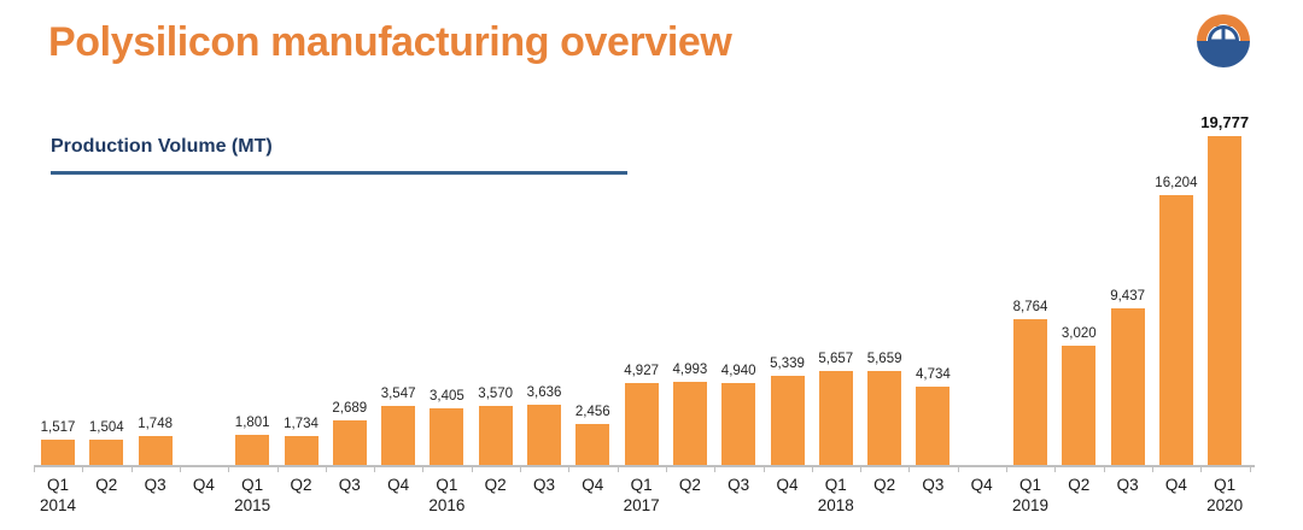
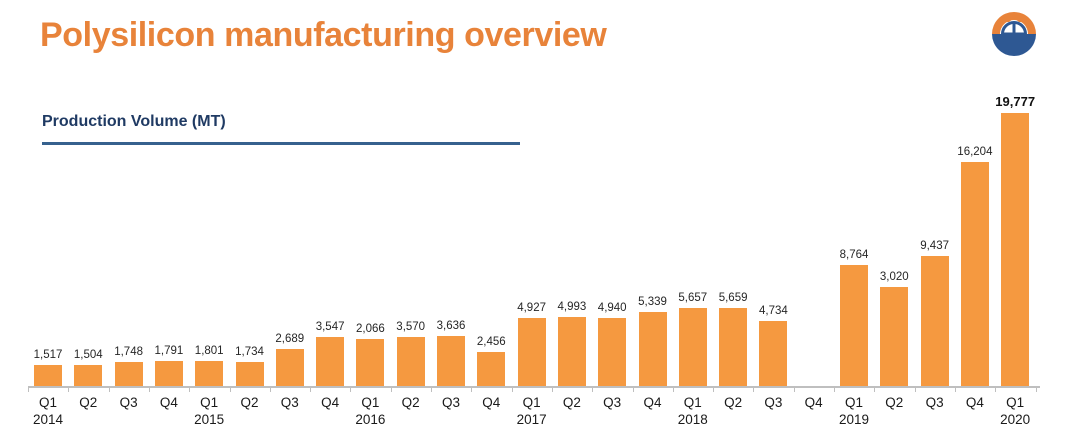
  Polysilicon manufacturing overview
  Production Volume (MT)
  1,517
  1,504
  1,748
+ 1,791
  1,801
  1,734
  2,689
  3,547
- 3,405
+ 2,066
  3,570
  3,636
  2,456
  4,927
  4,993
  4,940
  5,339
  5,657
  5,659
  4,734
  8,764
  3,020
  9,437
  16,204
  19,777
  Q1
  2014
  Q2
  Q3
  Q4
  Q1
  2015
  Q2
  Q3
  Q4
  Q1
  2016
  Q2
  Q3
  Q4
  Q1
  2017
  Q2
  Q3
  Q4
  Q1
  2018
  Q2
  Q3
  Q4
  Q1
  2019
  Q2
  Q3
  Q4
  Q1
  2020
